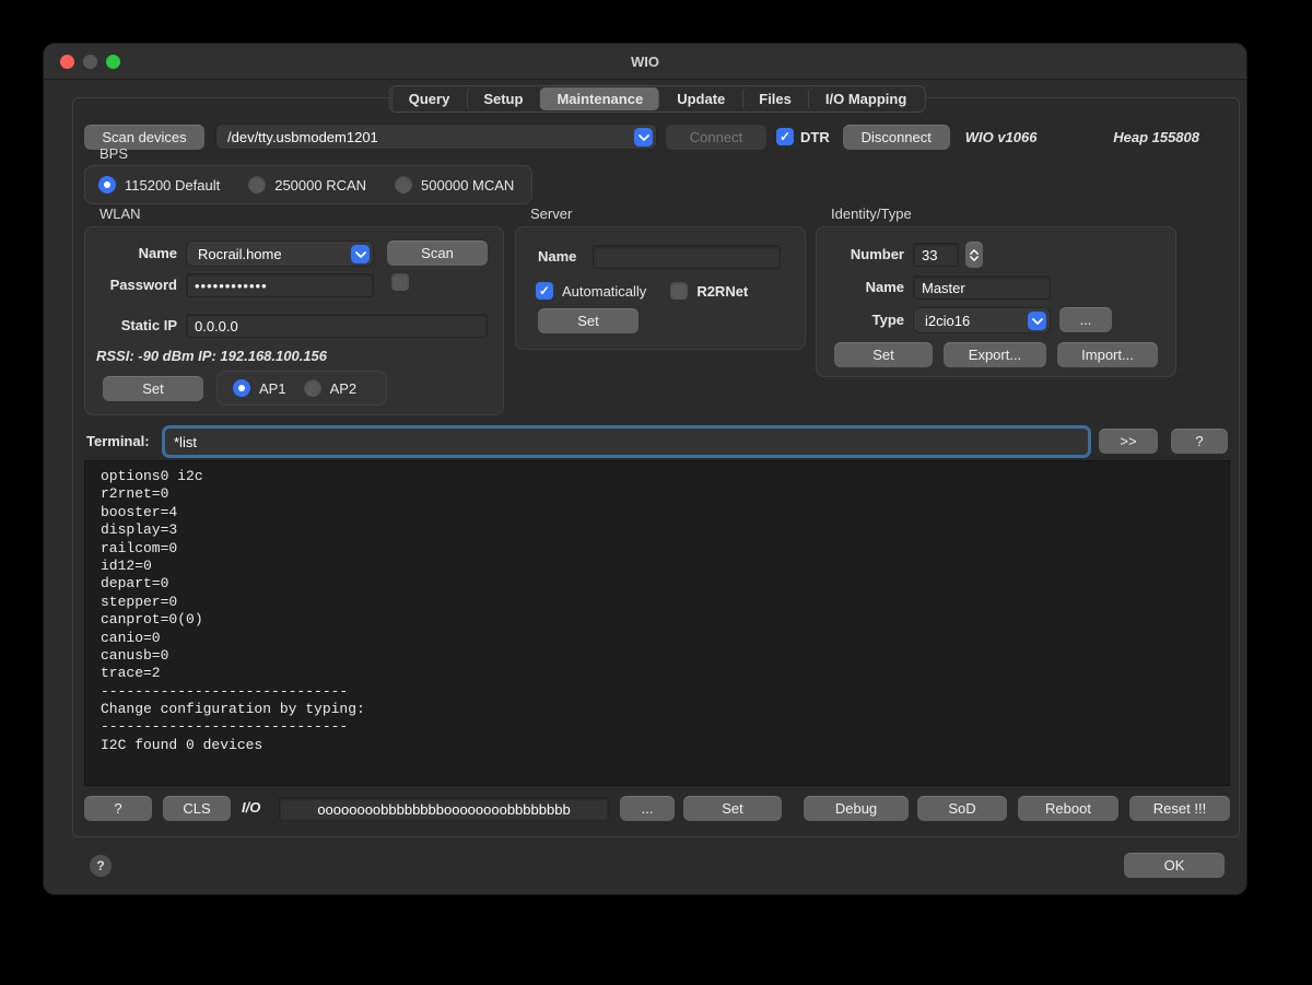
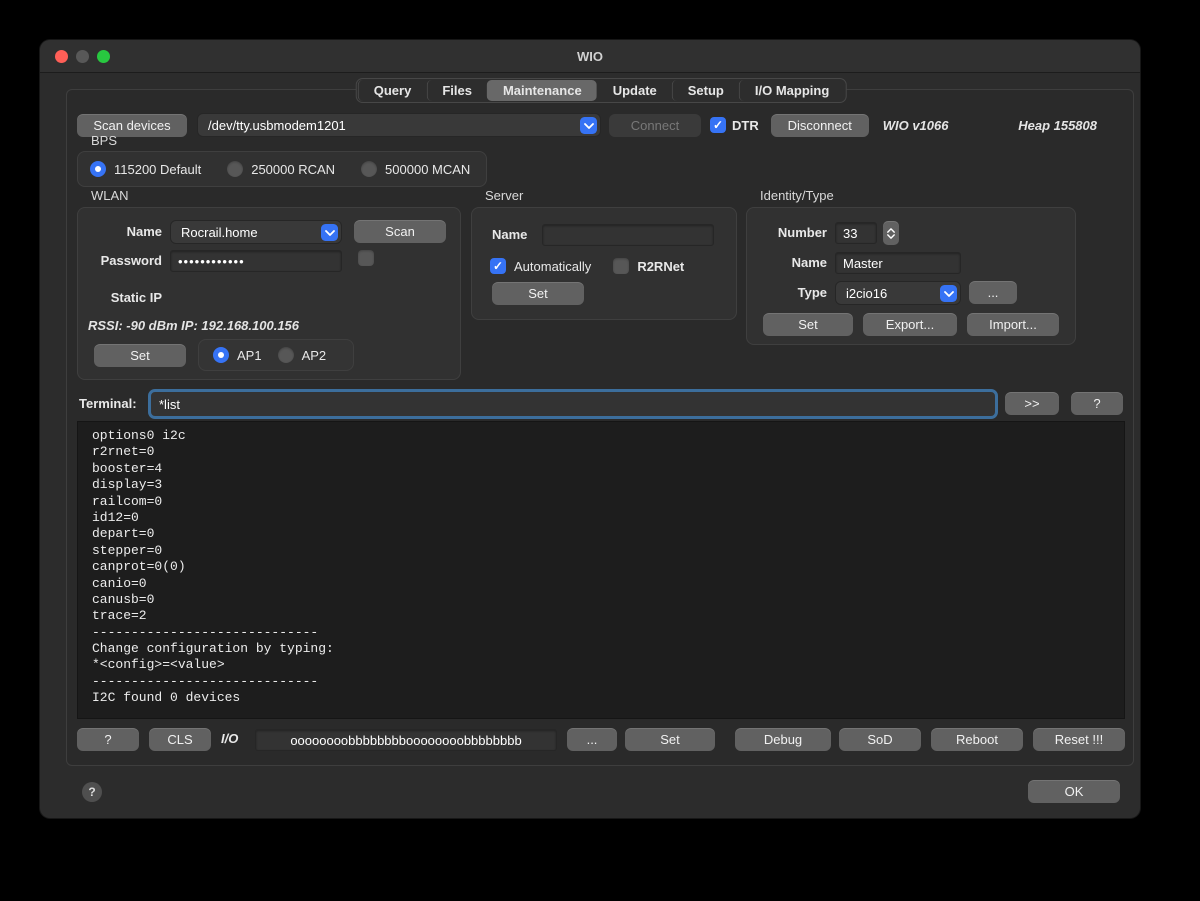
  WIO
  Query
- Setup
+ Files
  Maintenance
  Update
- Files
+ Setup
  I/O Mapping
  Scan devices
  /dev/tty.usbmodem1201
  Connect
  ✓
  DTR
  Disconnect
  WIO v1066
  Heap 155808
  BPS
  115200 Default
  250000 RCAN
  500000 MCAN
  WLAN
  Name
  Rocrail.home
  Scan
  Password
  ••••••••••••
  Static IP
- 0.0.0.0
  RSSI: -90 dBm IP: 192.168.100.156
  Set
  AP1
  AP2
  Server
  Name
  ✓
  Automatically
  R2RNet
  Set
  Identity/Type
  Number
  33
  Name
  Master
  Type
  i2cio16
  ...
  Set
  Export...
  Import...
  Terminal:
  *list
  >>
  ?
  options0 i2c
  r2rnet=0
  booster=4
  display=3
  railcom=0
  id12=0
  depart=0
  stepper=0
  canprot=0(0)
  canio=0
  canusb=0
  trace=2
  -----------------------------
  Change configuration by typing:
+ *<config>=<value>
  -----------------------------
  I2C found 0 devices
  ?
  CLS
  I/O
  oooooooobbbbbbbboooooooobbbbbbbb
  ...
  Set
  Debug
  SoD
  Reboot
  Reset !!!
  ?
  OK
